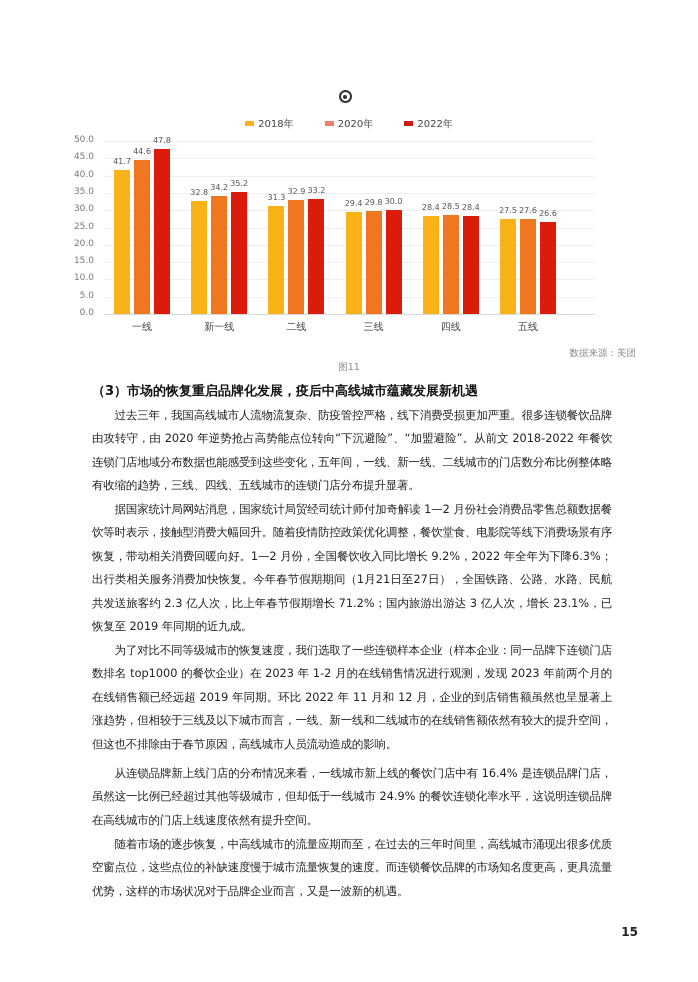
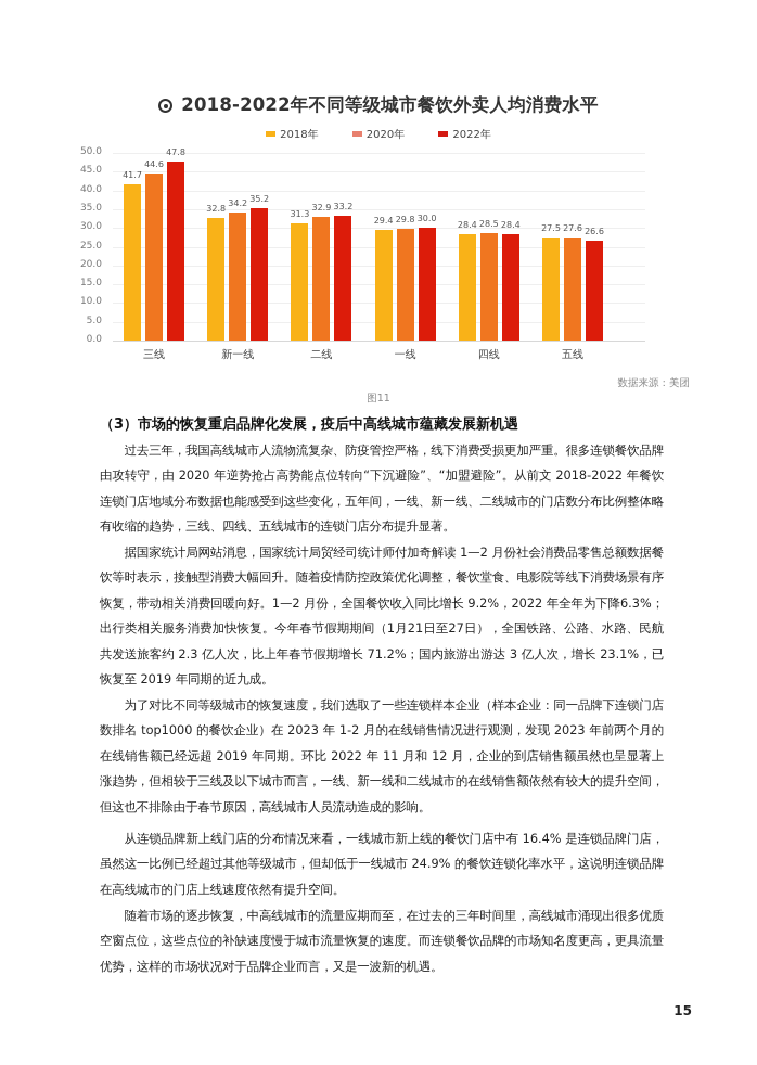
+ 2018-2022年不同等级城市餐饮外卖人均消费水平
  2018年 2020年 2022年
  0.0
  5.0
  10.0
  15.0
  20.0
  25.0
  30.0
  35.0
  40.0
  45.0
  50.0
  41.7
  44.6
  47.8
- 一线
+ 三线
  32.8
  34.2
  35.2
  新一线
  31.3
  32.9
  33.2
  二线
  29.4
  29.8
  30.0
- 三线
+ 一线
  28.4
  28.5
  28.4
  四线
  27.5
  27.6
  26.6
  五线
  数据来源：美团
  图11
  （3）市场的恢复重启品牌化发展，疫后中高线城市蕴藏发展新机遇
  过去三年，我国高线城市人流物流复杂、防疫管控严格，线下消费受损更加严重。很多连锁餐饮品牌由攻转守，由 2020 年逆势抢占高势能点位转向“下沉避险”、“加盟避险”。从前文 2018-2022 年餐饮连锁门店地域分布数据也能感受到这些变化，五年间，一线、新一线、二线城市的门店数分布比例整体略有收缩的趋势，三线、四线、五线城市的连锁门店分布提升显著。
  据国家统计局网站消息，国家统计局贸经司统计师付加奇解读 1—2 月份社会消费品零售总额数据餐饮等时表示，接触型消费大幅回升。随着疫情防控政策优化调整，餐饮堂食、电影院等线下消费场景有序恢复，带动相关消费回暖向好。1—2 月份，全国餐饮收入同比增长 9.2%，2022 年全年为下降6.3%；出行类相关服务消费加快恢复。今年春节假期期间（1月21日至27日），全国铁路、公路、水路、民航共发送旅客约 2.3 亿人次，比上年春节假期增长 71.2%；国内旅游出游达 3 亿人次，增长 23.1%，已恢复至 2019 年同期的近九成。
  为了对比不同等级城市的恢复速度，我们选取了一些连锁样本企业（样本企业：同一品牌下连锁门店数排名 top1000 的餐饮企业）在 2023 年 1-2 月的在线销售情况进行观测，发现 2023 年前两个月的在线销售额已经远超 2019 年同期。环比 2022 年 11 月和 12 月，企业的到店销售额虽然也呈显著上涨趋势，但相较于三线及以下城市而言，一线、新一线和二线城市的在线销售额依然有较大的提升空间，但这也不排除由于春节原因，高线城市人员流动造成的影响。
  从连锁品牌新上线门店的分布情况来看，一线城市新上线的餐饮门店中有 16.4% 是连锁品牌门店，虽然这一比例已经超过其他等级城市，但却低于一线城市 24.9% 的餐饮连锁化率水平，这说明连锁品牌在高线城市的门店上线速度依然有提升空间。
  随着市场的逐步恢复，中高线城市的流量应期而至，在过去的三年时间里，高线城市涌现出很多优质空窗点位，这些点位的补缺速度慢于城市流量恢复的速度。而连锁餐饮品牌的市场知名度更高，更具流量优势，这样的市场状况对于品牌企业而言，又是一波新的机遇。
  15
